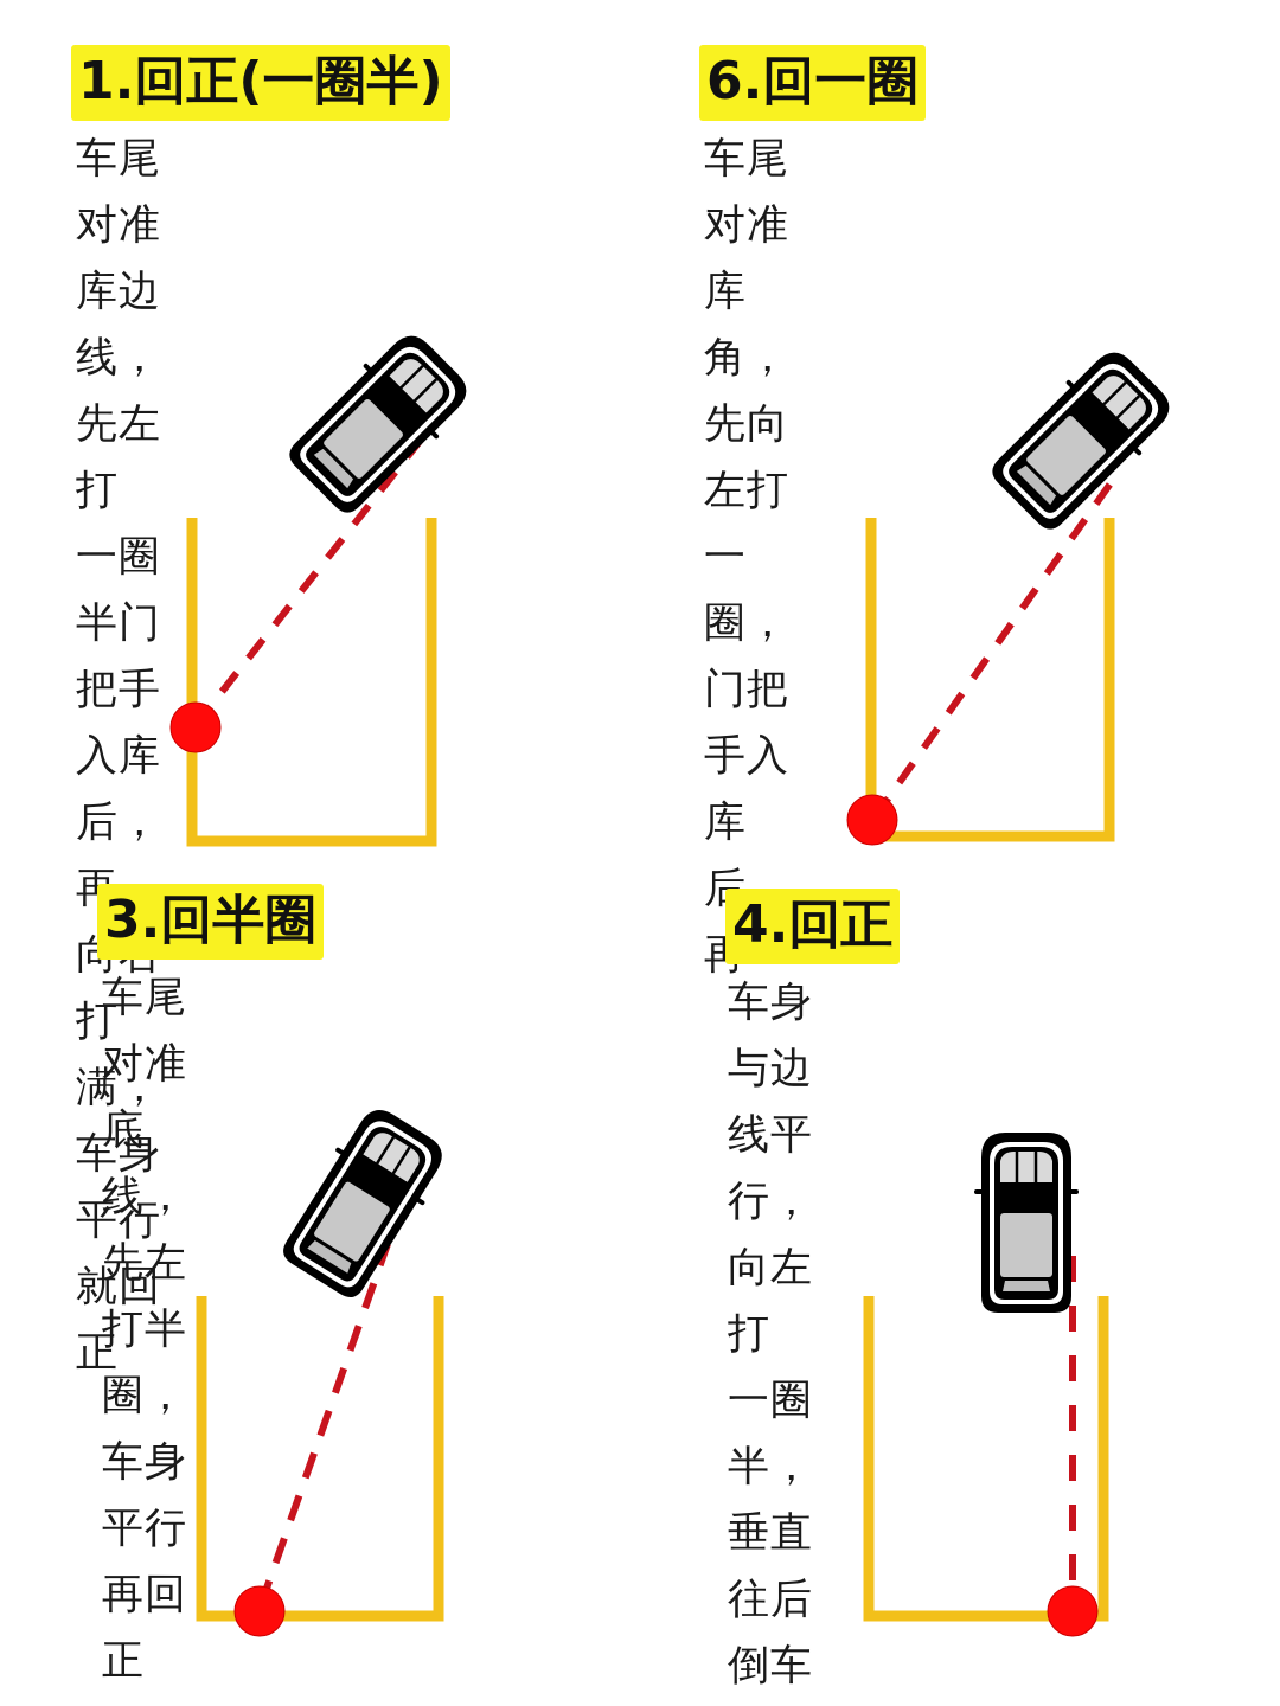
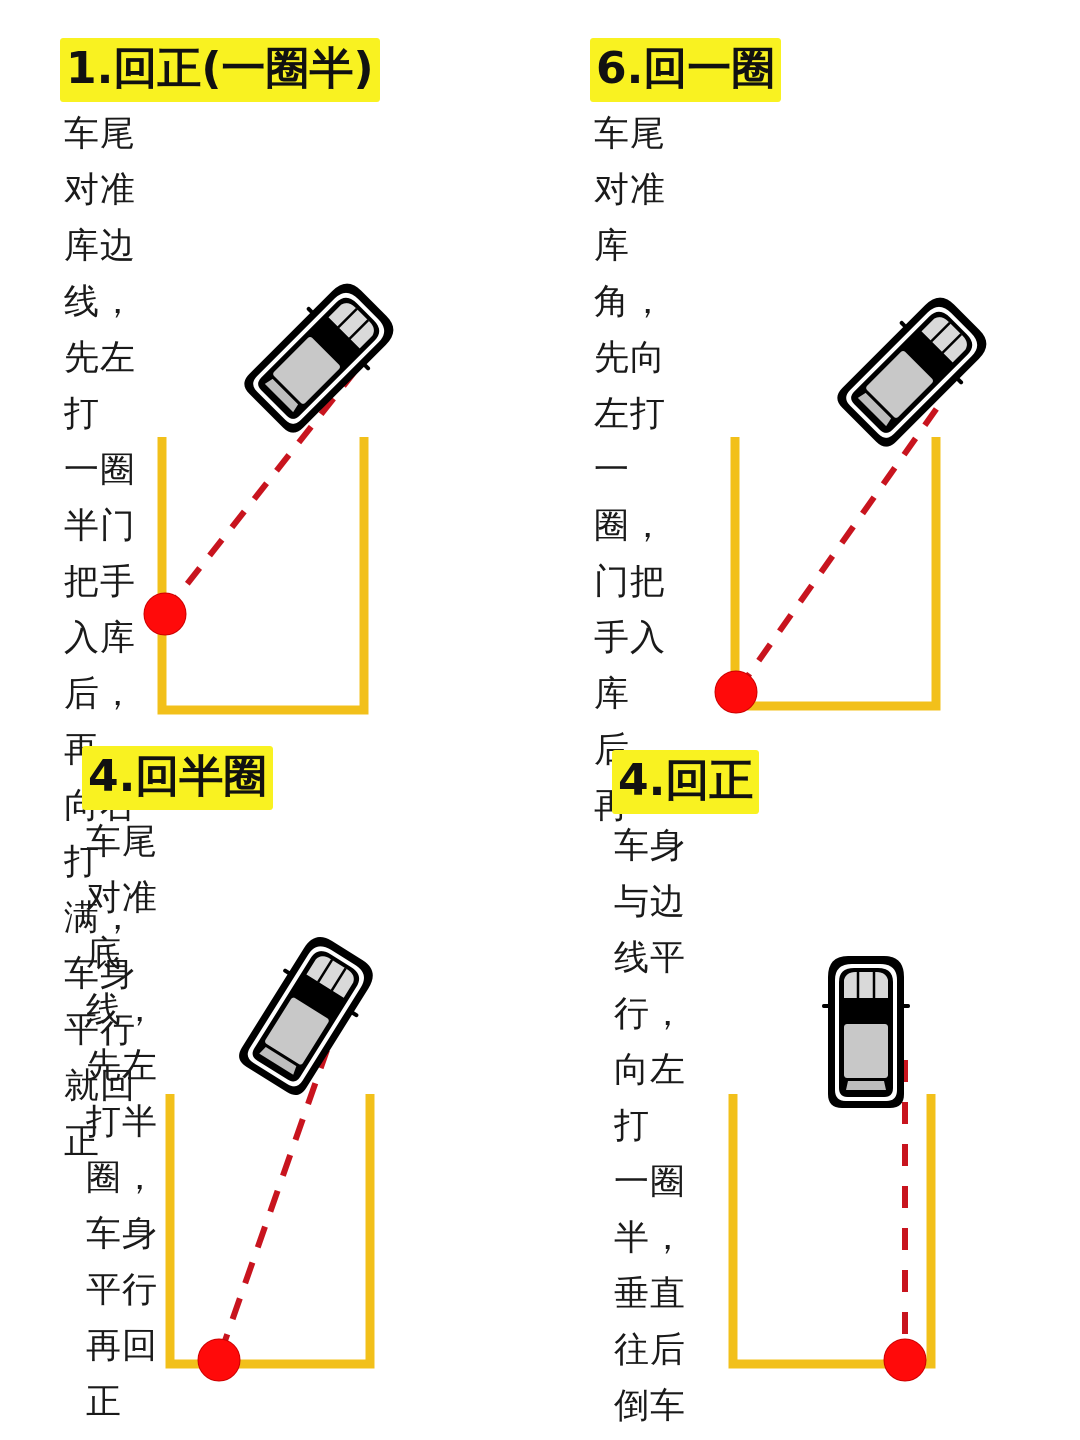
  1.回正(一圈半)
  车尾对准库边线，先左打
  一圈半门把手入库后，
  打满，车身平行就回
  正
  6.回一圈
  车尾对准库角，先向左打
  一圈，门把手入库
- 3.回半圈
+ 4.回半圈
  车尾对准底线，先左打半
  圈，车身平行再回正
  4.回正
  车身与边线平行，向左打
  一圈半，垂直往后倒车
